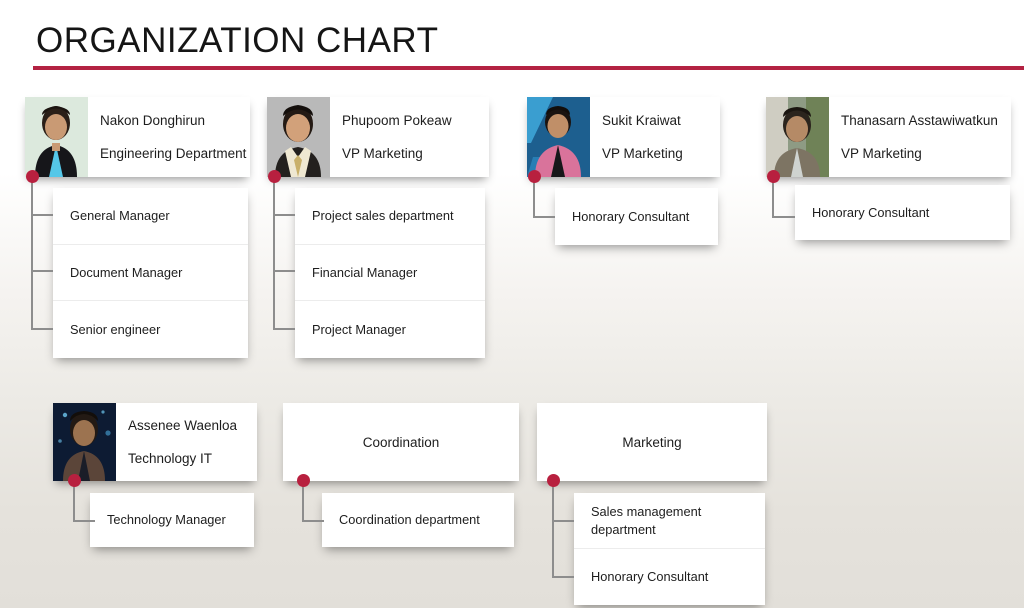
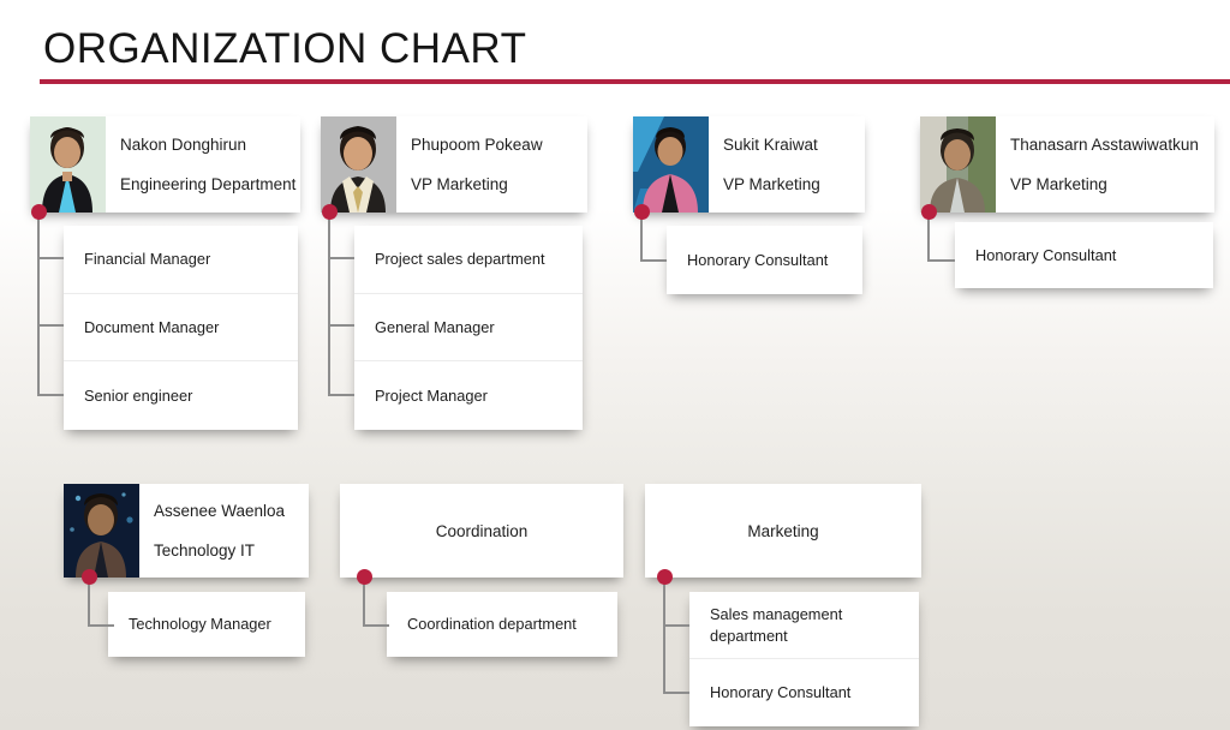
  ORGANIZATION CHART
  Nakon Donghirun
  Engineering Department
- General Manager
+ Financial Manager
  Document Manager
  Senior engineer
  Phupoom Pokeaw
  VP Marketing
  Project sales department
- Financial Manager
+ General Manager
  Project Manager
  Sukit Kraiwat
  VP Marketing
  Honorary Consultant
  Thanasarn Asstawiwatkun
  VP Marketing
  Honorary Consultant
  Assenee Waenloa
  Technology IT
  Technology Manager
  Coordination
  Coordination department
  Marketing
  Sales management department
  Honorary Consultant
